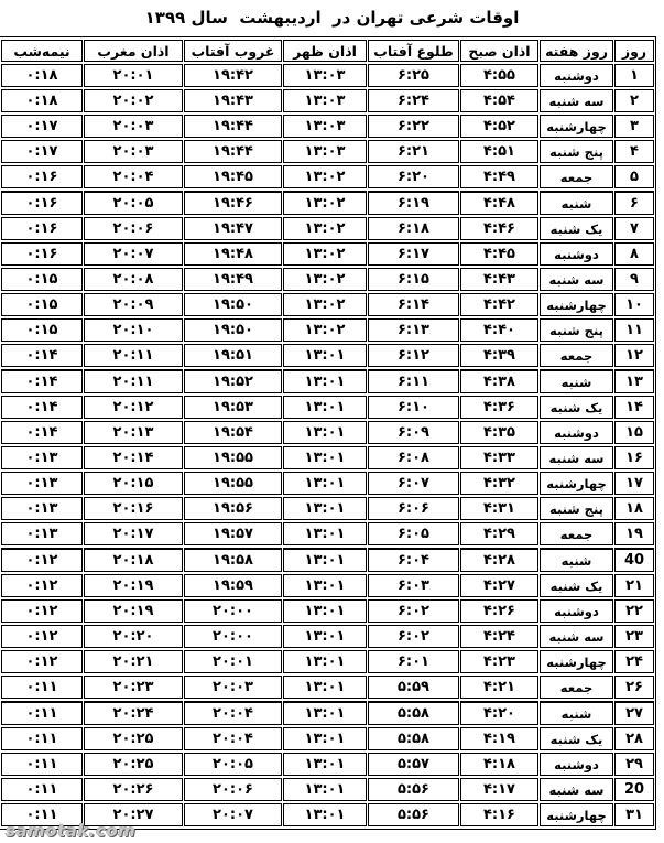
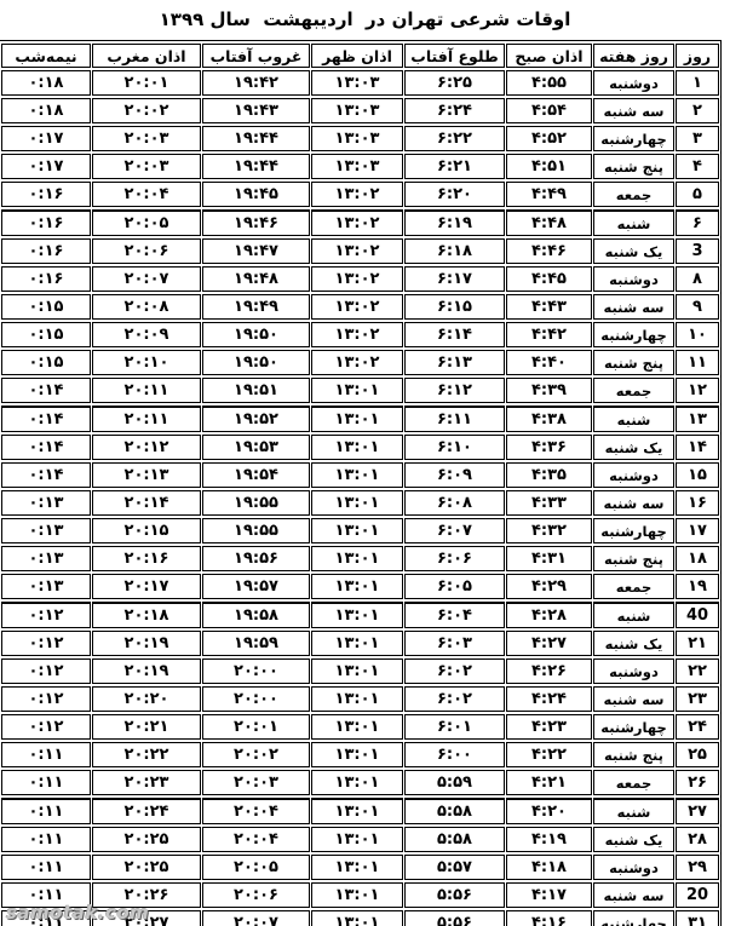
  اوقات شرعی تهران در اردیبهشت سال ۱۳۹۹
  روز	روز هفته	اذان صبح	طلوع آفتاب	اذان ظهر	غروب آفتاب	اذان مغرب	نیمه‌شب
  ۱	دوشنبه	۴:۵۵	۶:۲۵	۱۳:۰۳	۱۹:۴۲	۲۰:۰۱	۰:۱۸
  ۲	سه شنبه	۴:۵۴	۶:۲۴	۱۳:۰۳	۱۹:۴۳	۲۰:۰۲	۰:۱۸
  ۳	چهارشنبه	۴:۵۲	۶:۲۲	۱۳:۰۳	۱۹:۴۴	۲۰:۰۳	۰:۱۷
  ۴	پنج شنبه	۴:۵۱	۶:۲۱	۱۳:۰۳	۱۹:۴۴	۲۰:۰۳	۰:۱۷
  ۵	جمعه	۴:۴۹	۶:۲۰	۱۳:۰۲	۱۹:۴۵	۲۰:۰۴	۰:۱۶
  ۶	شنبه	۴:۴۸	۶:۱۹	۱۳:۰۲	۱۹:۴۶	۲۰:۰۵	۰:۱۶
- ۷	یک شنبه	۴:۴۶	۶:۱۸	۱۳:۰۲	۱۹:۴۷	۲۰:۰۶	۰:۱۶
+ 3	یک شنبه	۴:۴۶	۶:۱۸	۱۳:۰۲	۱۹:۴۷	۲۰:۰۶	۰:۱۶
  ۸	دوشنبه	۴:۴۵	۶:۱۷	۱۳:۰۲	۱۹:۴۸	۲۰:۰۷	۰:۱۶
  ۹	سه شنبه	۴:۴۳	۶:۱۵	۱۳:۰۲	۱۹:۴۹	۲۰:۰۸	۰:۱۵
  ۱۰	چهارشنبه	۴:۴۲	۶:۱۴	۱۳:۰۲	۱۹:۵۰	۲۰:۰۹	۰:۱۵
  ۱۱	پنج شنبه	۴:۴۰	۶:۱۳	۱۳:۰۲	۱۹:۵۰	۲۰:۱۰	۰:۱۵
  ۱۲	جمعه	۴:۳۹	۶:۱۲	۱۳:۰۱	۱۹:۵۱	۲۰:۱۱	۰:۱۴
  ۱۳	شنبه	۴:۳۸	۶:۱۱	۱۳:۰۱	۱۹:۵۲	۲۰:۱۱	۰:۱۴
  ۱۴	یک شنبه	۴:۳۶	۶:۱۰	۱۳:۰۱	۱۹:۵۳	۲۰:۱۲	۰:۱۴
  ۱۵	دوشنبه	۴:۳۵	۶:۰۹	۱۳:۰۱	۱۹:۵۴	۲۰:۱۳	۰:۱۴
  ۱۶	سه شنبه	۴:۳۳	۶:۰۸	۱۳:۰۱	۱۹:۵۵	۲۰:۱۴	۰:۱۳
  ۱۷	چهارشنبه	۴:۳۲	۶:۰۷	۱۳:۰۱	۱۹:۵۵	۲۰:۱۵	۰:۱۳
  ۱۸	پنج شنبه	۴:۳۱	۶:۰۶	۱۳:۰۱	۱۹:۵۶	۲۰:۱۶	۰:۱۳
  ۱۹	جمعه	۴:۲۹	۶:۰۵	۱۳:۰۱	۱۹:۵۷	۲۰:۱۷	۰:۱۳
  40	شنبه	۴:۲۸	۶:۰۴	۱۳:۰۱	۱۹:۵۸	۲۰:۱۸	۰:۱۲
  ۲۱	یک شنبه	۴:۲۷	۶:۰۳	۱۳:۰۱	۱۹:۵۹	۲۰:۱۹	۰:۱۲
  ۲۲	دوشنبه	۴:۲۶	۶:۰۲	۱۳:۰۱	۲۰:۰۰	۲۰:۱۹	۰:۱۲
  ۲۳	سه شنبه	۴:۲۴	۶:۰۲	۱۳:۰۱	۲۰:۰۰	۲۰:۲۰	۰:۱۲
  ۲۴	چهارشنبه	۴:۲۳	۶:۰۱	۱۳:۰۱	۲۰:۰۱	۲۰:۲۱	۰:۱۲
+ ۲۵	پنج شنبه	۴:۲۲	۶:۰۰	۱۳:۰۱	۲۰:۰۲	۲۰:۲۲	۰:۱۱
  ۲۶	جمعه	۴:۲۱	۵:۵۹	۱۳:۰۱	۲۰:۰۳	۲۰:۲۳	۰:۱۱
  ۲۷	شنبه	۴:۲۰	۵:۵۸	۱۳:۰۱	۲۰:۰۴	۲۰:۲۴	۰:۱۱
  ۲۸	یک شنبه	۴:۱۹	۵:۵۸	۱۳:۰۱	۲۰:۰۴	۲۰:۲۵	۰:۱۱
  ۲۹	دوشنبه	۴:۱۸	۵:۵۷	۱۳:۰۱	۲۰:۰۵	۲۰:۲۵	۰:۱۱
  20	سه شنبه	۴:۱۷	۵:۵۶	۱۳:۰۱	۲۰:۰۶	۲۰:۲۶	۰:۱۱
  ۳۱	چهارشنبه	۴:۱۶	۵:۵۶	۱۳:۰۱	۲۰:۰۷	۲۰:۲۷	۰:۱۱
  samotak.com
